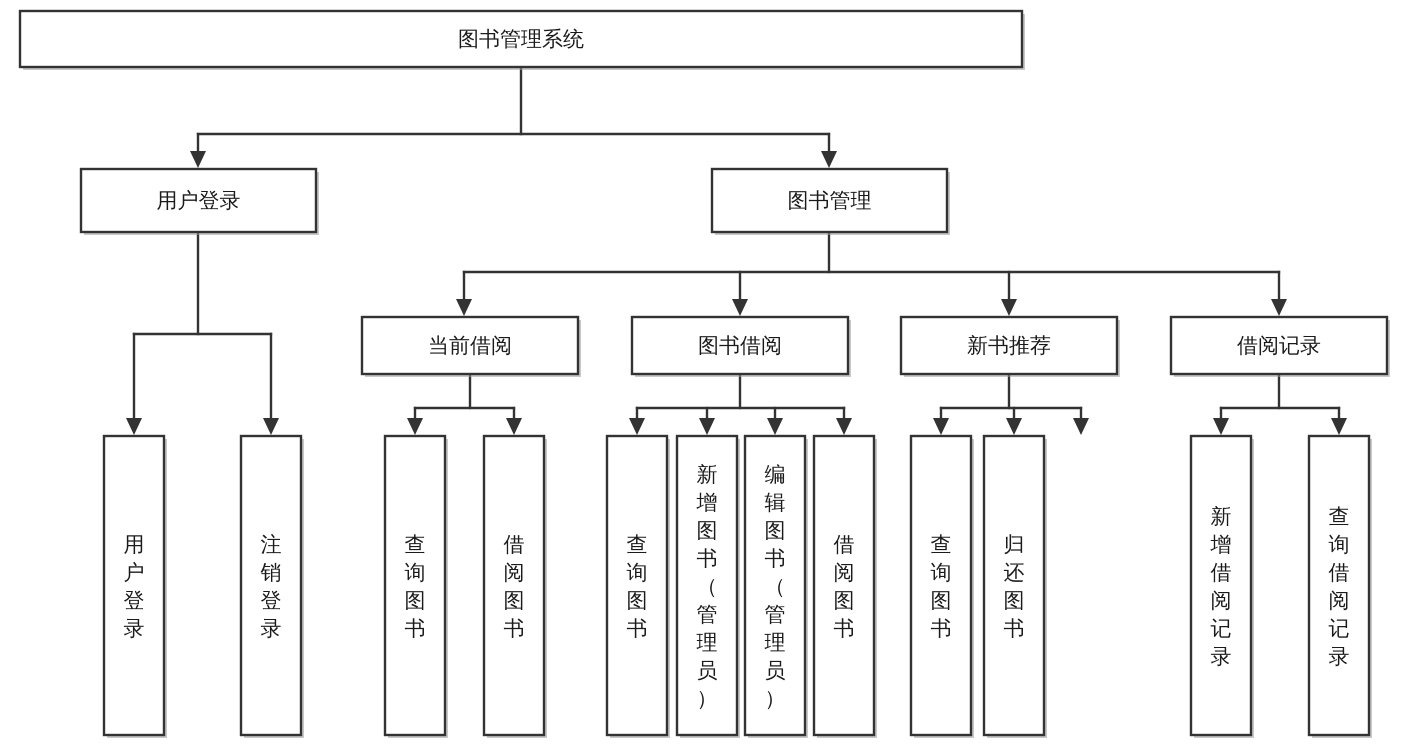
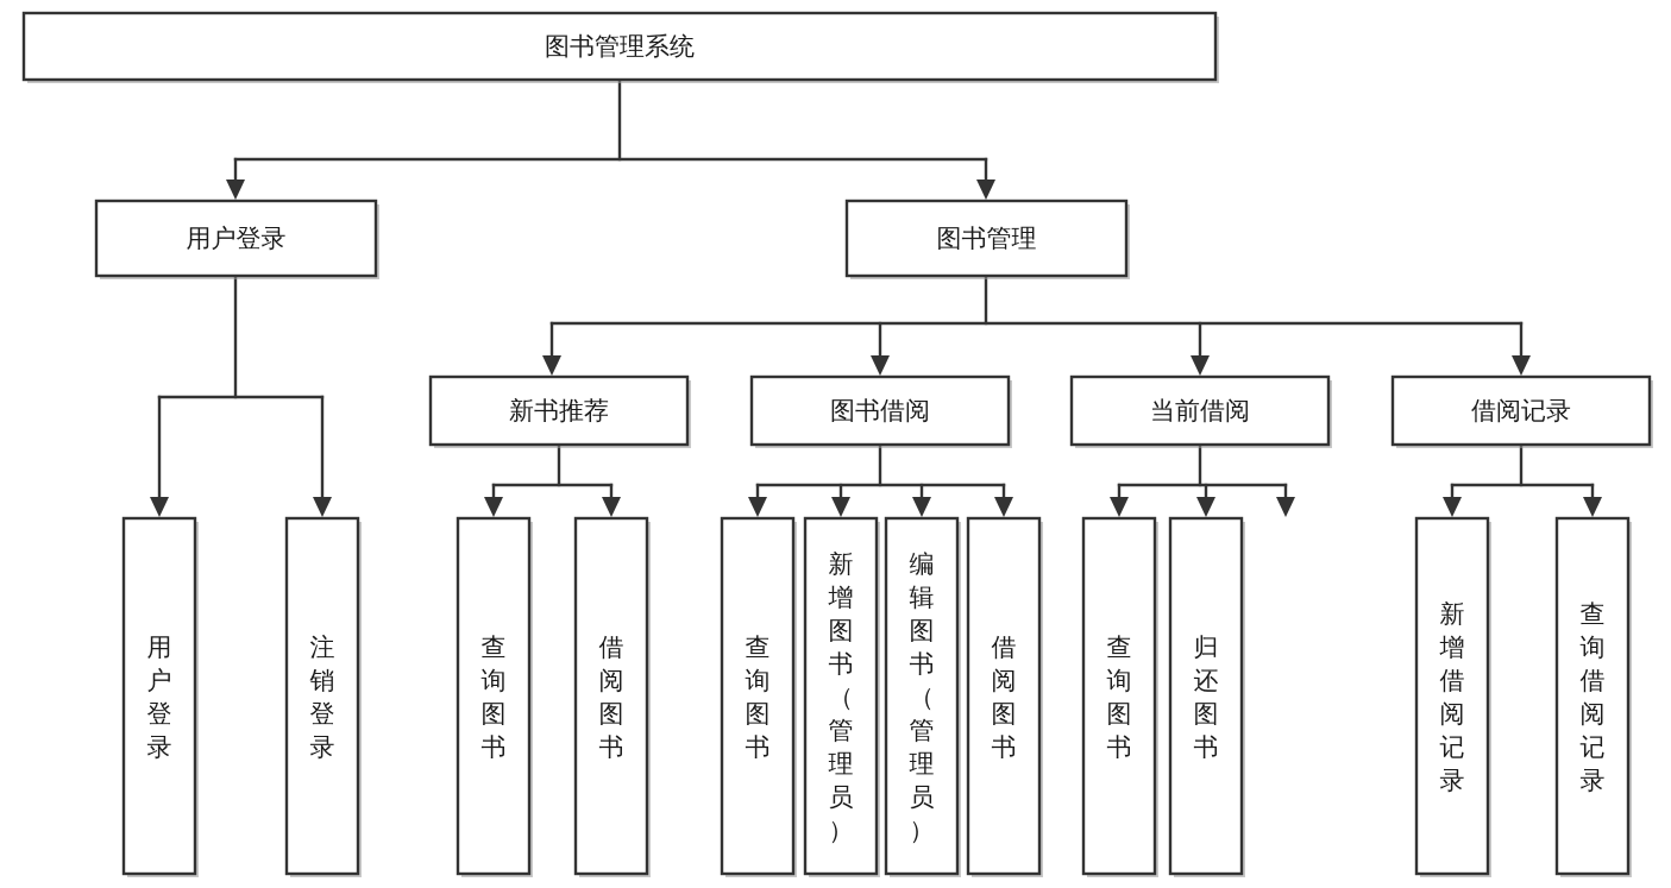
  图书管理系统
  用户登录
  图书管理
- 当前借阅
+ 新书推荐
  图书借阅
- 新书推荐
+ 当前借阅
  借阅记录
  用户登录
  注销登录
  查询图书
  借阅图书
  查询图书
  新增图书（管理员）
  编辑图书（管理员）
  借阅图书
  查询图书
  归还图书
  新增借阅记录
  查询借阅记录
